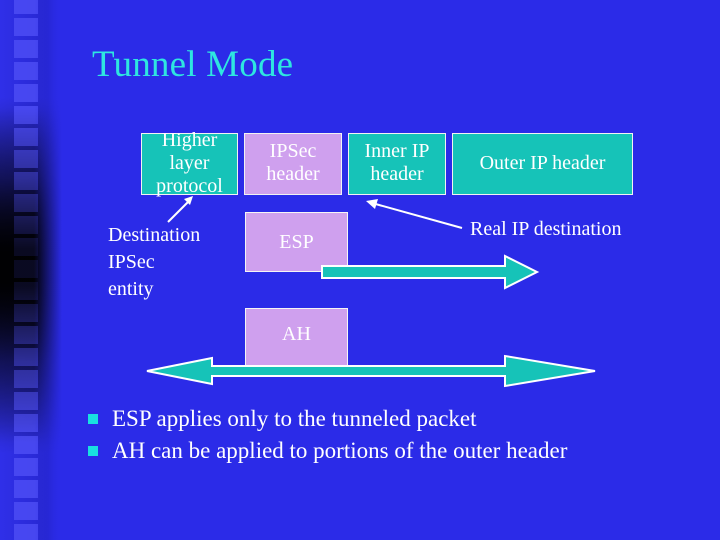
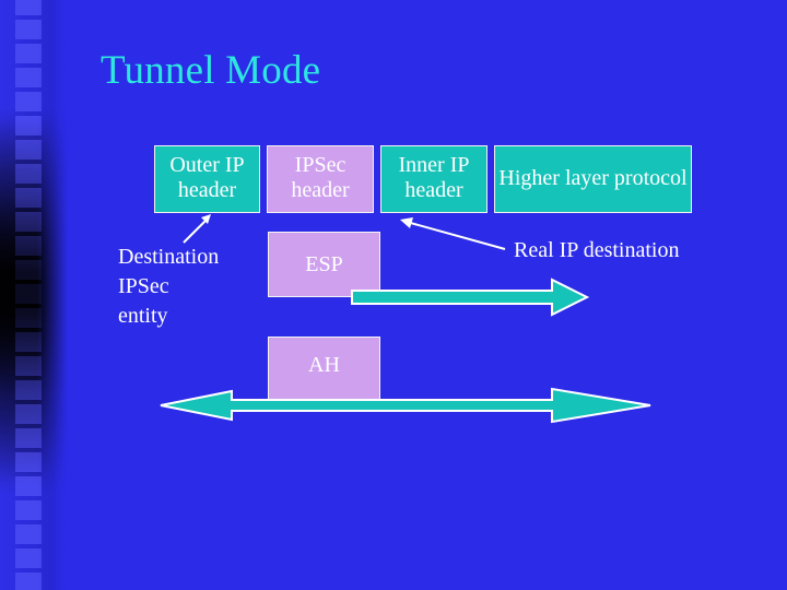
  Tunnel Mode
- Higher layer protocol
+ Outer IP header
  IPSec header
  Inner IP header
- Outer IP header
+ Higher layer protocol
  ESP
  AH
  Destination
  IPSec
  entity
  Real IP destination
- ESP applies only to the tunneled packet
- AH can be applied to portions of the outer header
